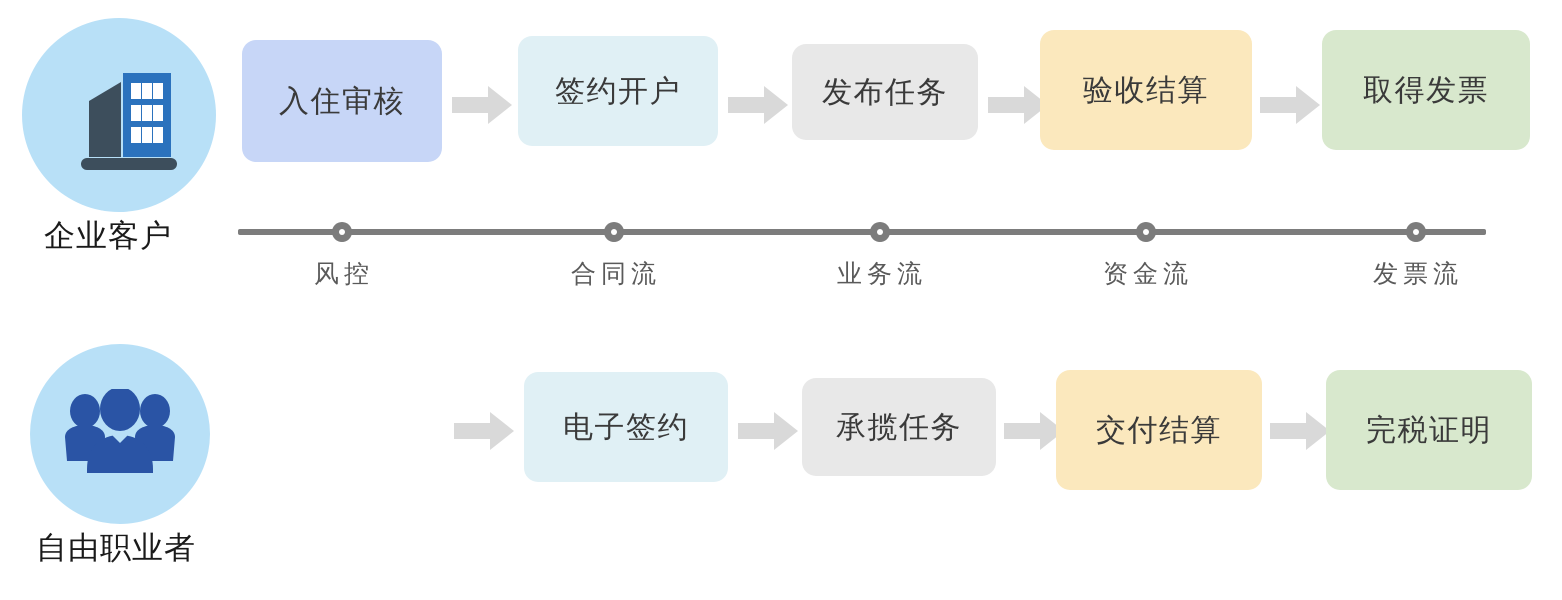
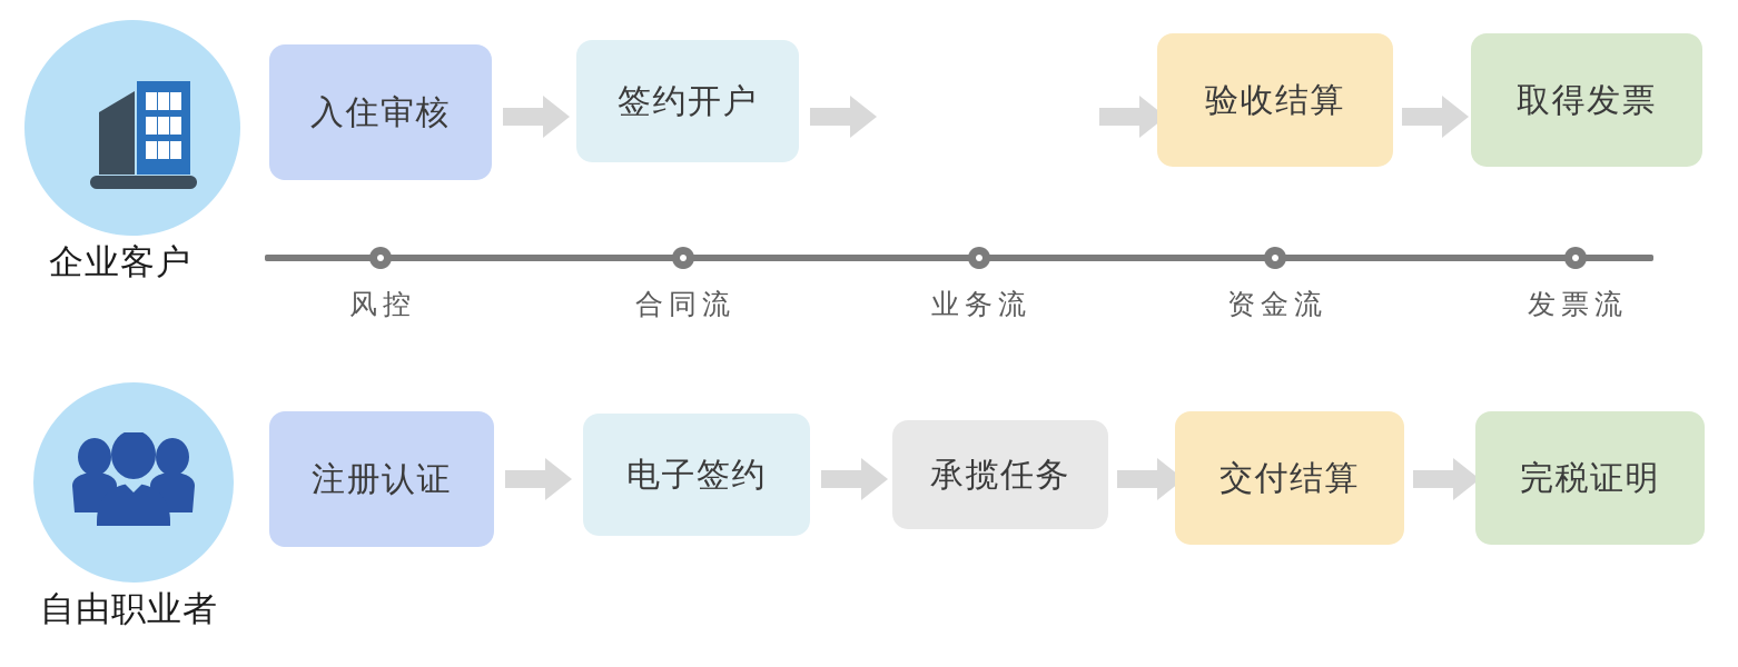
  企业客户
  入住审核
  签约开户
- 发布任务
  验收结算
  取得发票
  风控
  合同流
  业务流
  资金流
  发票流
  自由职业者
+ 注册认证
  电子签约
  承揽任务
  交付结算
  完税证明
